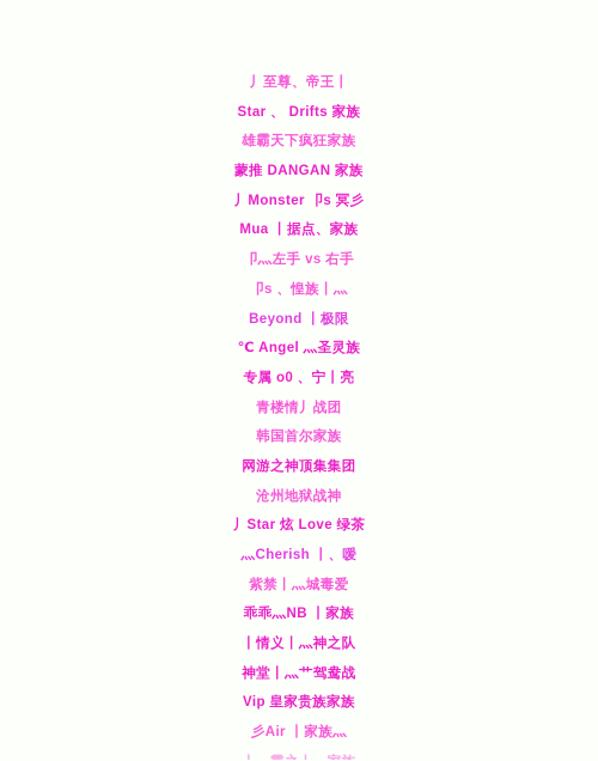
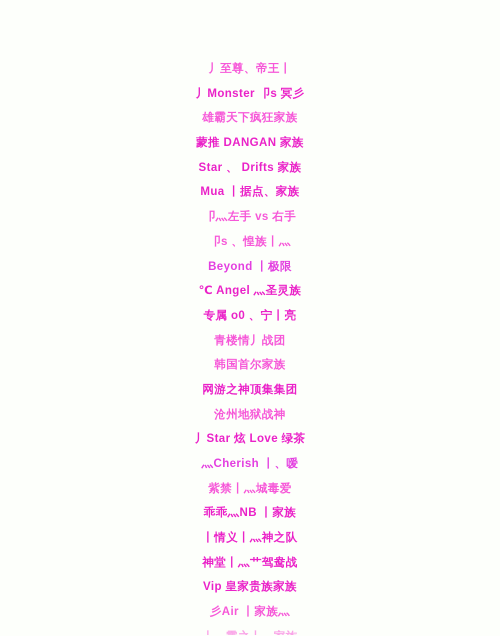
  丿至尊、帝王丨
- Star 、 Drifts 家族
+ 丿Monster 卩s 冥彡
  雄霸天下疯狂家族
  蒙推 DANGAN 家族
- 丿Monster 卩s 冥彡
+ Star 、 Drifts 家族
  Mua 丨据点、家族
  卩灬左手 vs 右手
  卩s 、惶族丨灬
  Beyond 丨极限
  ℃ Angel 灬圣灵族
  专属 o0 、宁丨亮
  青楼情丿战团
  韩国首尔家族
  网游之神顶集集团
  沧州地狱战神
  丿Star 炫 Love 绿茶
  灬Cherish 丨、嗳
  紫禁丨灬城毒爱
  乖乖灬NB 丨家族
  丨情义丨灬神之队
  神堂丨灬艹驾鸯战
  Vip 皇家贵族家族
  彡Air 丨家族灬
